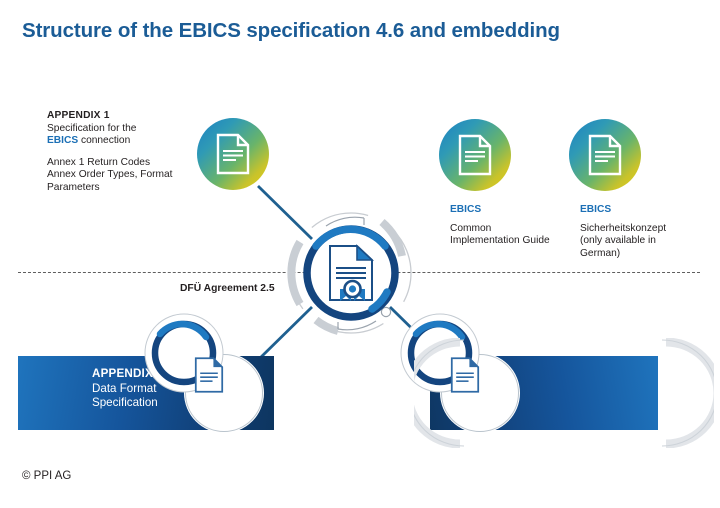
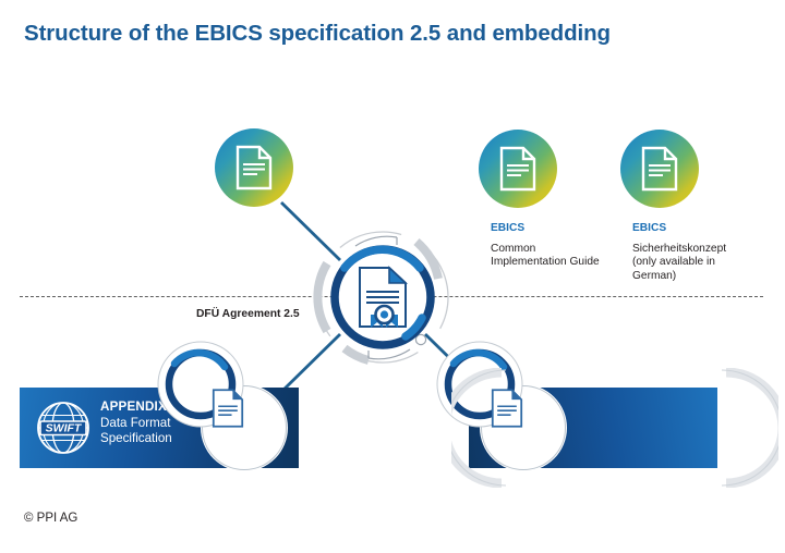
- Structure of the EBICS specification 4.6 and embedding
+ Structure of the EBICS specification 2.5 and embedding
- APPENDIX 1
- Specification for the
- EBICS connection Annex 1 Return Codes
- Annex Order Types, Format
- Parameters
  EBICS
  Common
  Implementation Guide
  EBICS
  Sicherheitskonzept
  (only available in
  German)
  DFÜ Agreement 2.5
+ SWIFT
  APPENDIX
  Data Format
  Specification
  © PPI AG
